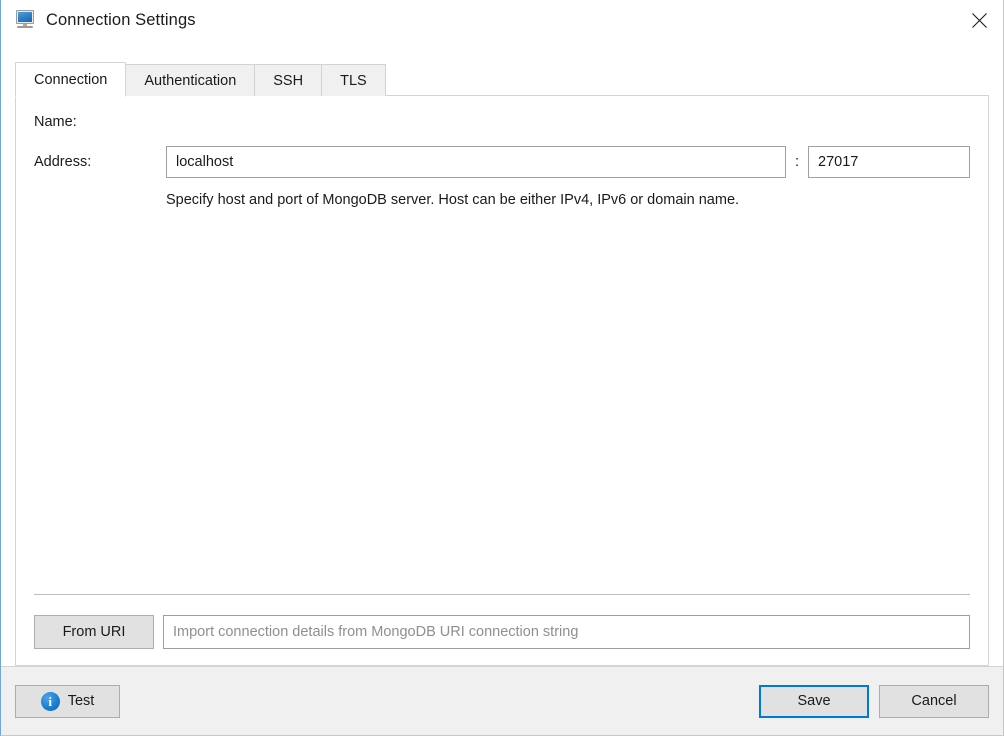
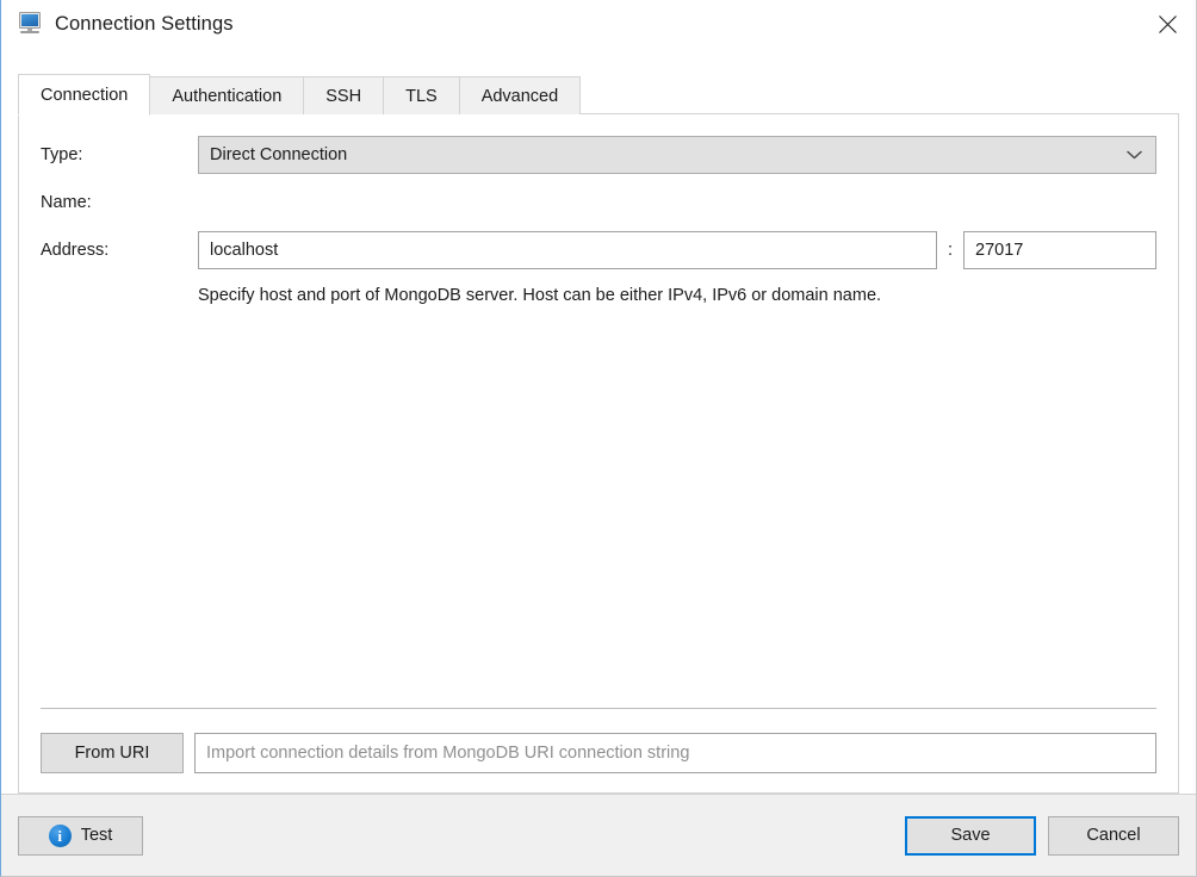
  Connection Settings
  Connection
  Authentication
  SSH
  TLS
+ Advanced
+ Type:
+ Direct Connection
  Name:
  Address:
  localhost
  :
  27017
  Specify host and port of MongoDB server. Host can be either IPv4, IPv6 or domain name.
  From URI
  Import connection details from MongoDB URI connection string
  i
  Test
  Save
  Cancel
